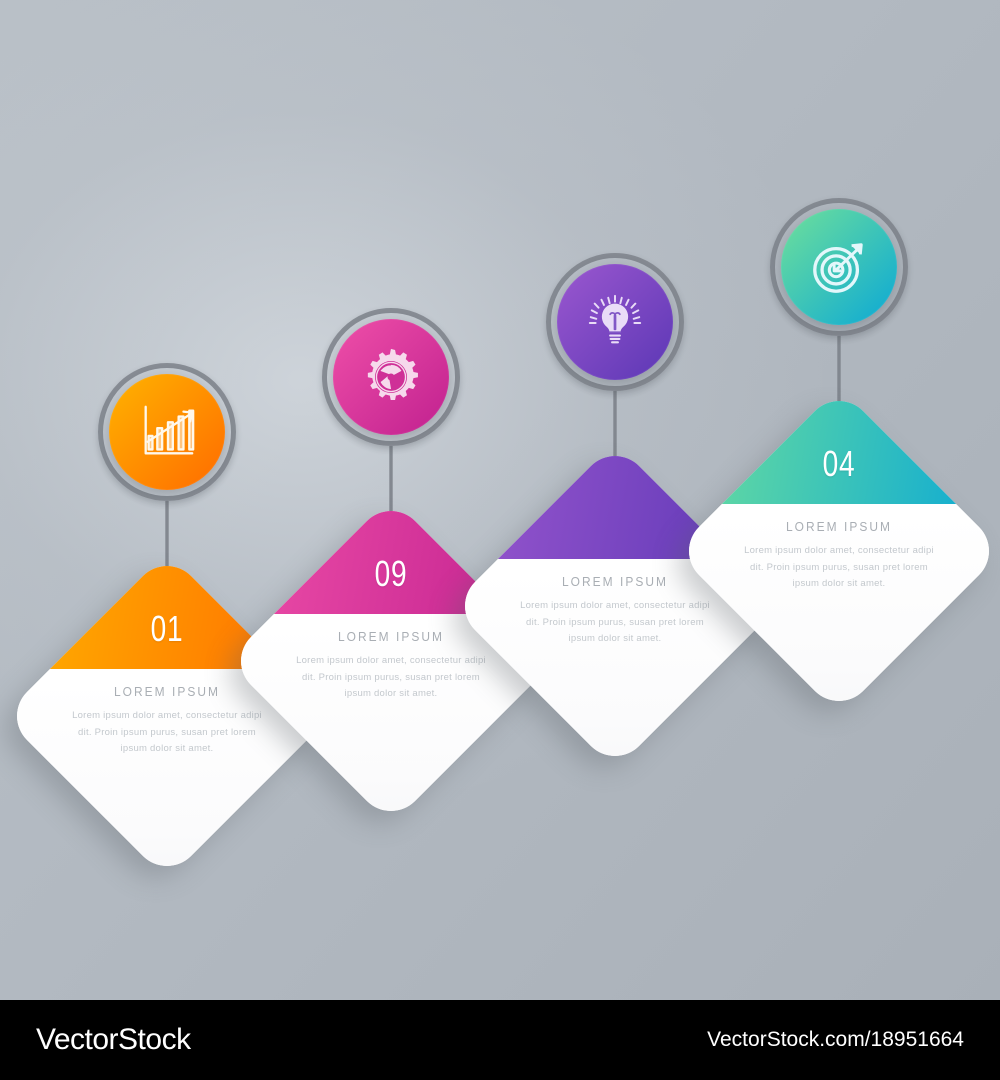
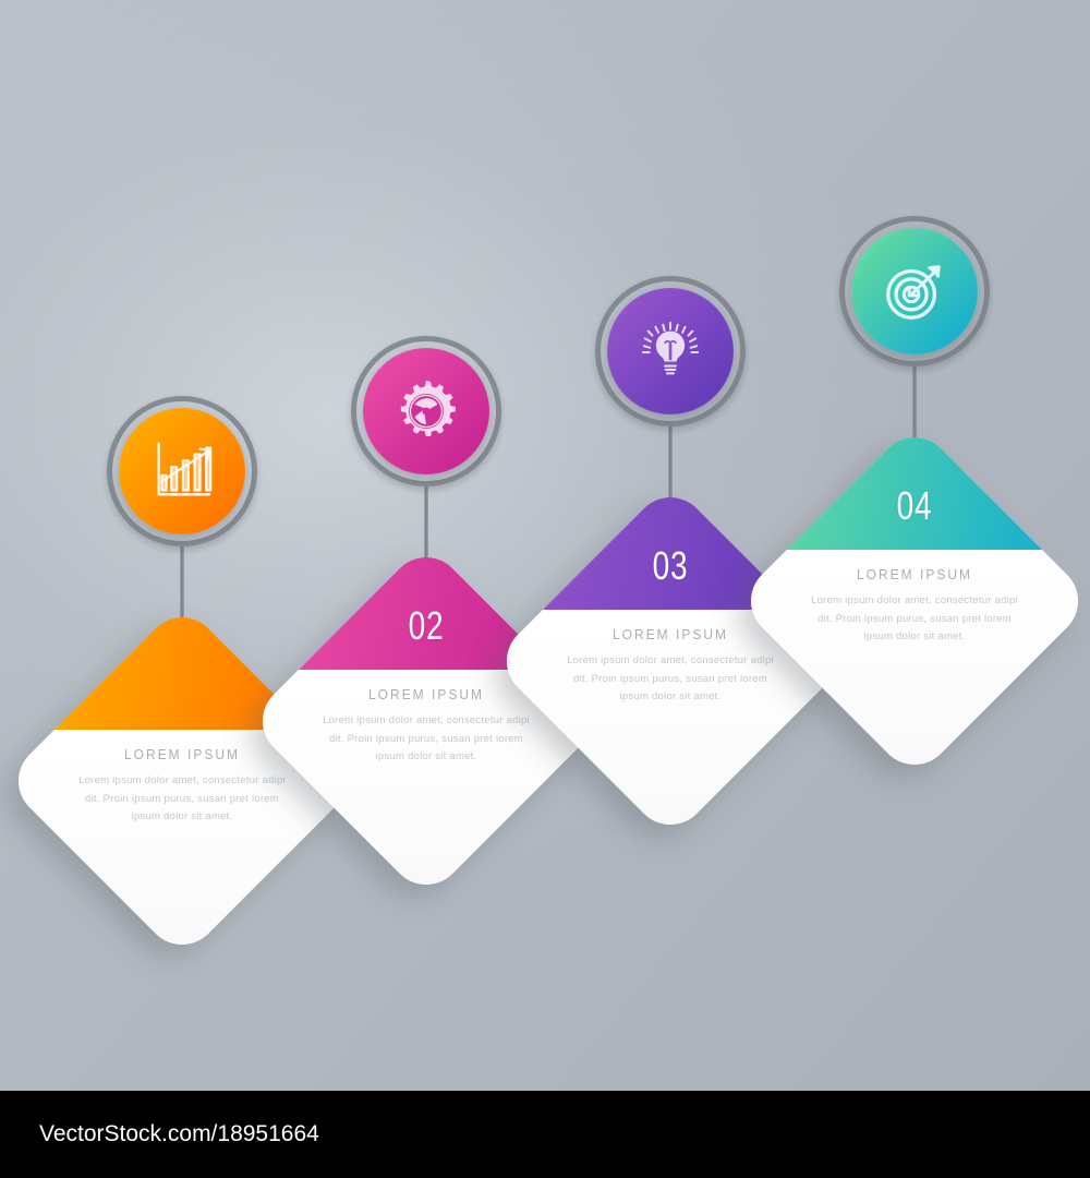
- 01
  LOREM IPSUM
  Lorem ipsum dolor amet, consectetur adipi dit. Proin ipsum purus, susan pret lorem ipsum dolor sit amet.
- 09
+ 02
  LOREM IPSUM
  Lorem ipsum dolor amet, consectetur adipi dit. Proin ipsum purus, susan pret lorem ipsum dolor sit amet.
+ 03
  LOREM IPSUM
  Lorem ipsum dolor amet, consectetur adipi dit. Proin ipsum purus, susan pret lorem ipsum dolor sit amet.
  04
  LOREM IPSUM
  Lorem ipsum dolor amet, consectetur adipi dit. Proin ipsum purus, susan pret lorem ipsum dolor sit amet.
- VectorStock
  VectorStock.com/18951664
